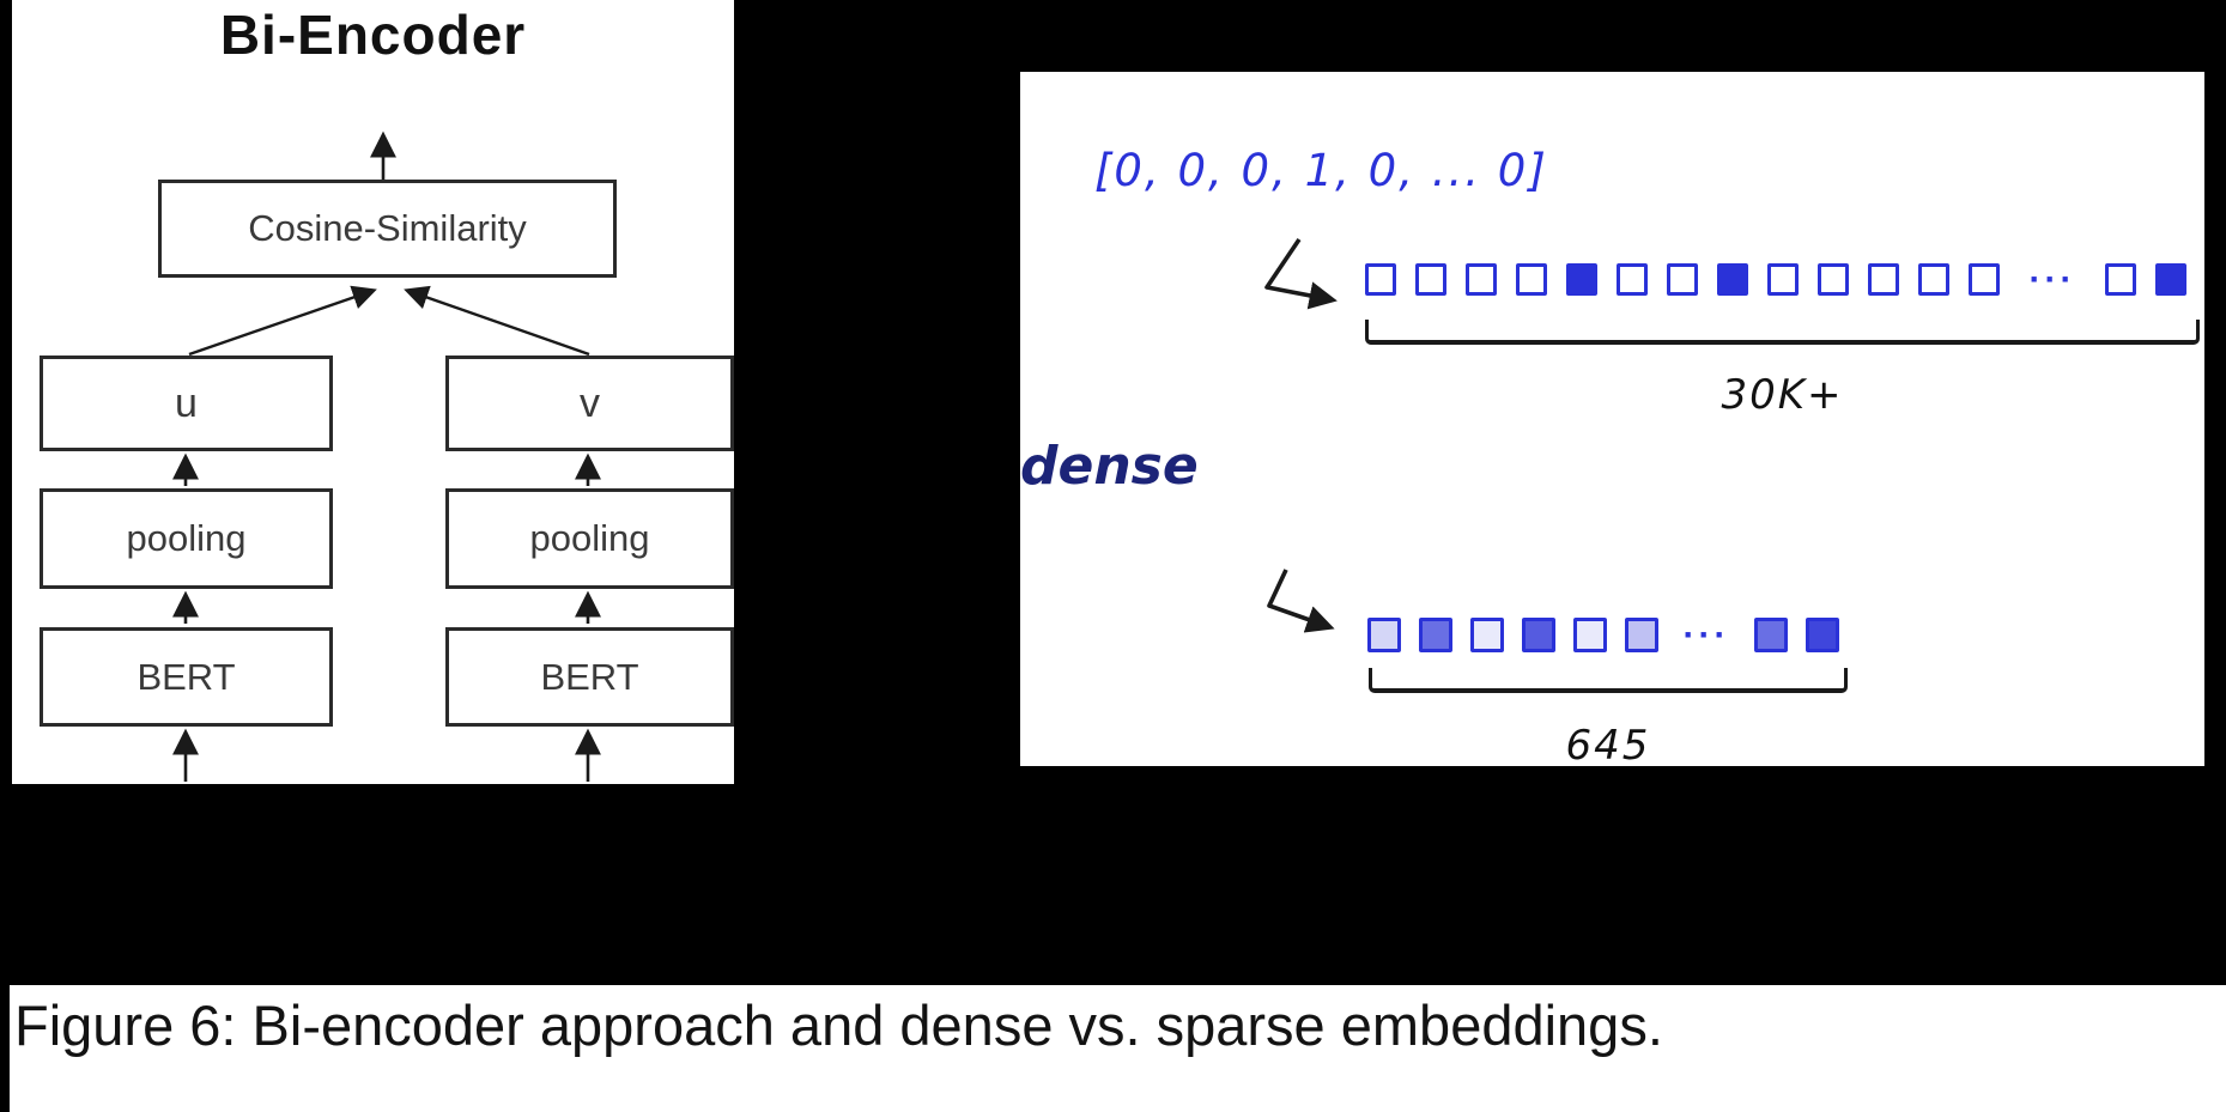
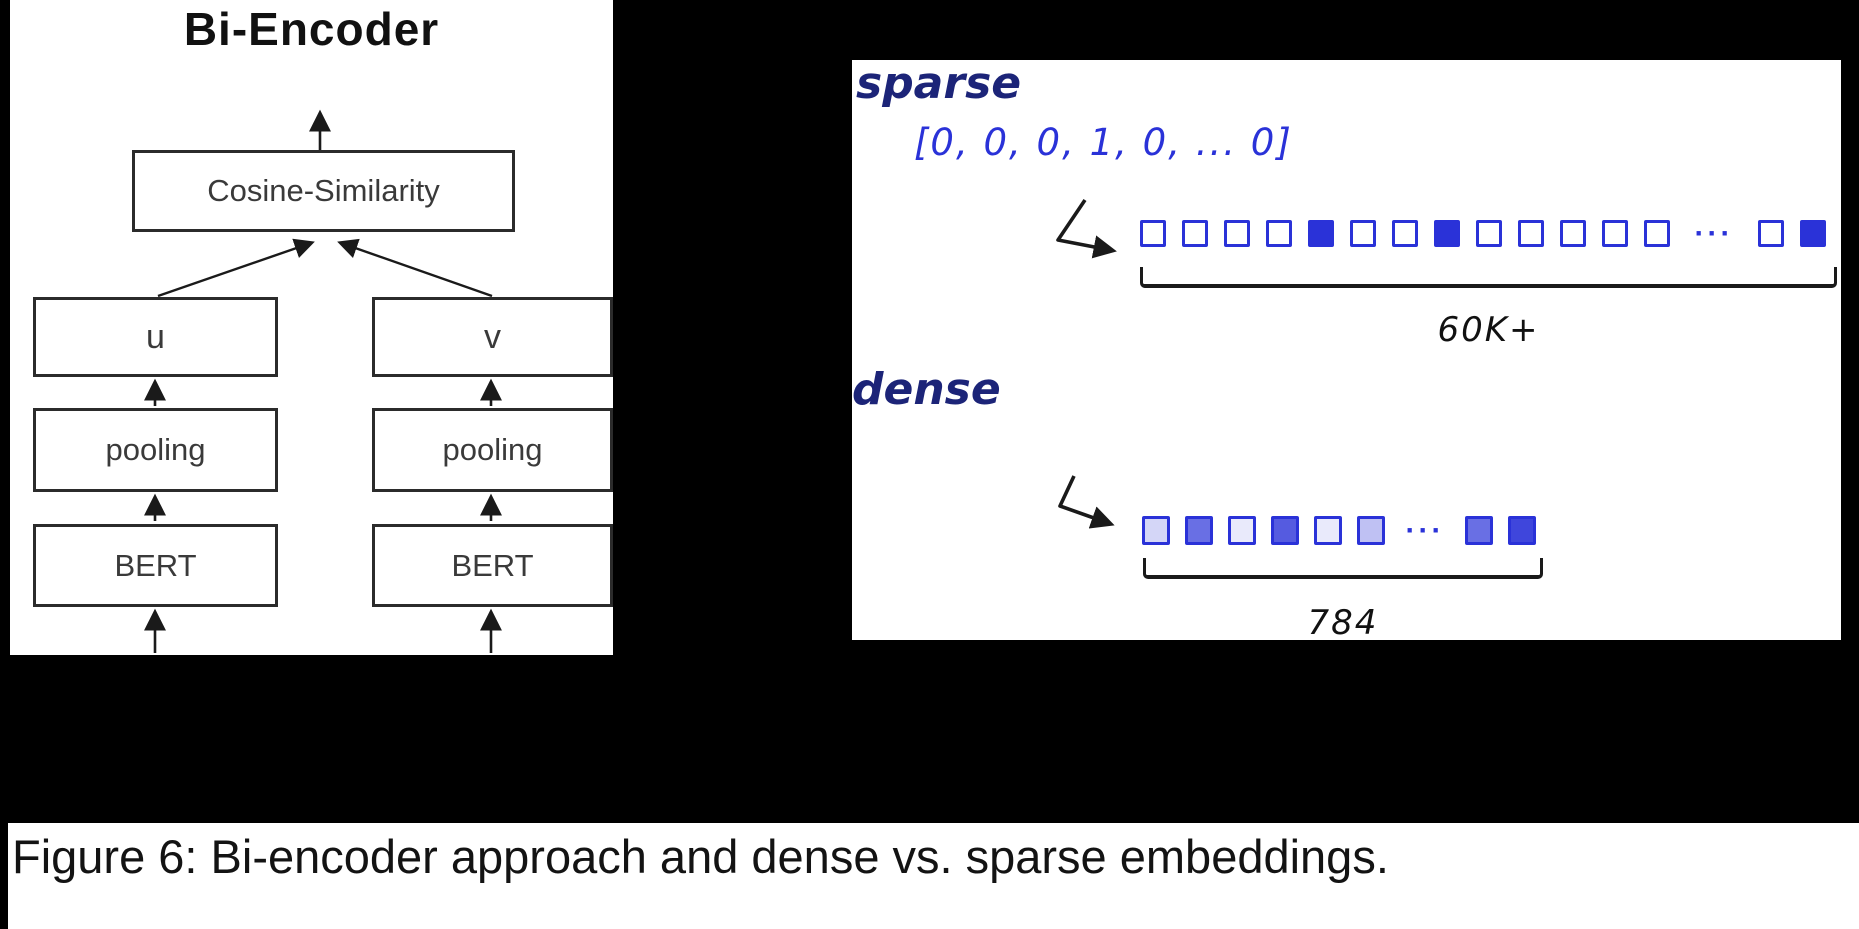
  Bi-Encoder
  Cosine-Similarity
  u
  v
  pooling
  pooling
  BERT
  BERT
+ sparse
  [0, 0, 0, 1, 0, ... 0]
  ···
- 30K+
+ 60K+
  dense
  ···
- 645
+ 784
  Figure 6: Bi-encoder approach and dense vs. sparse embeddings.
